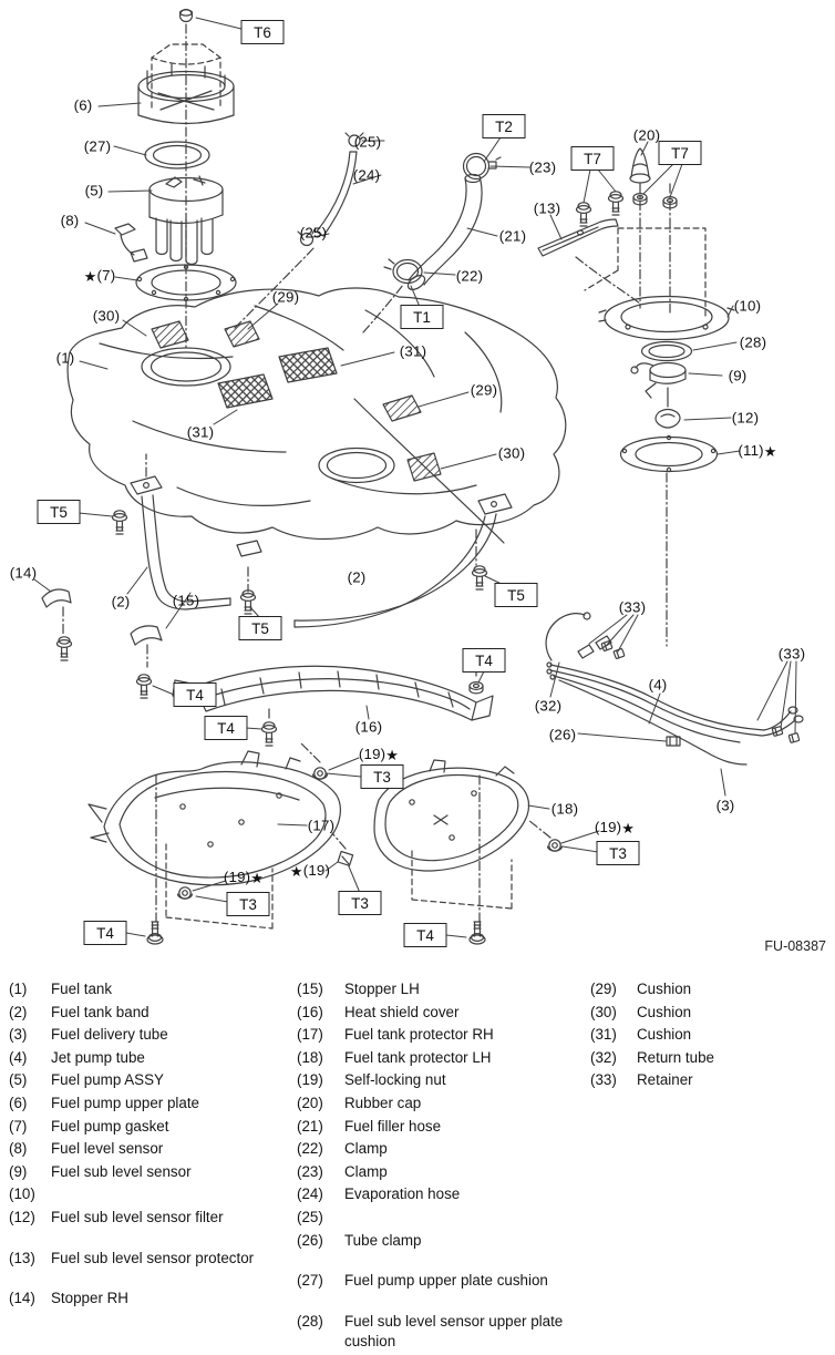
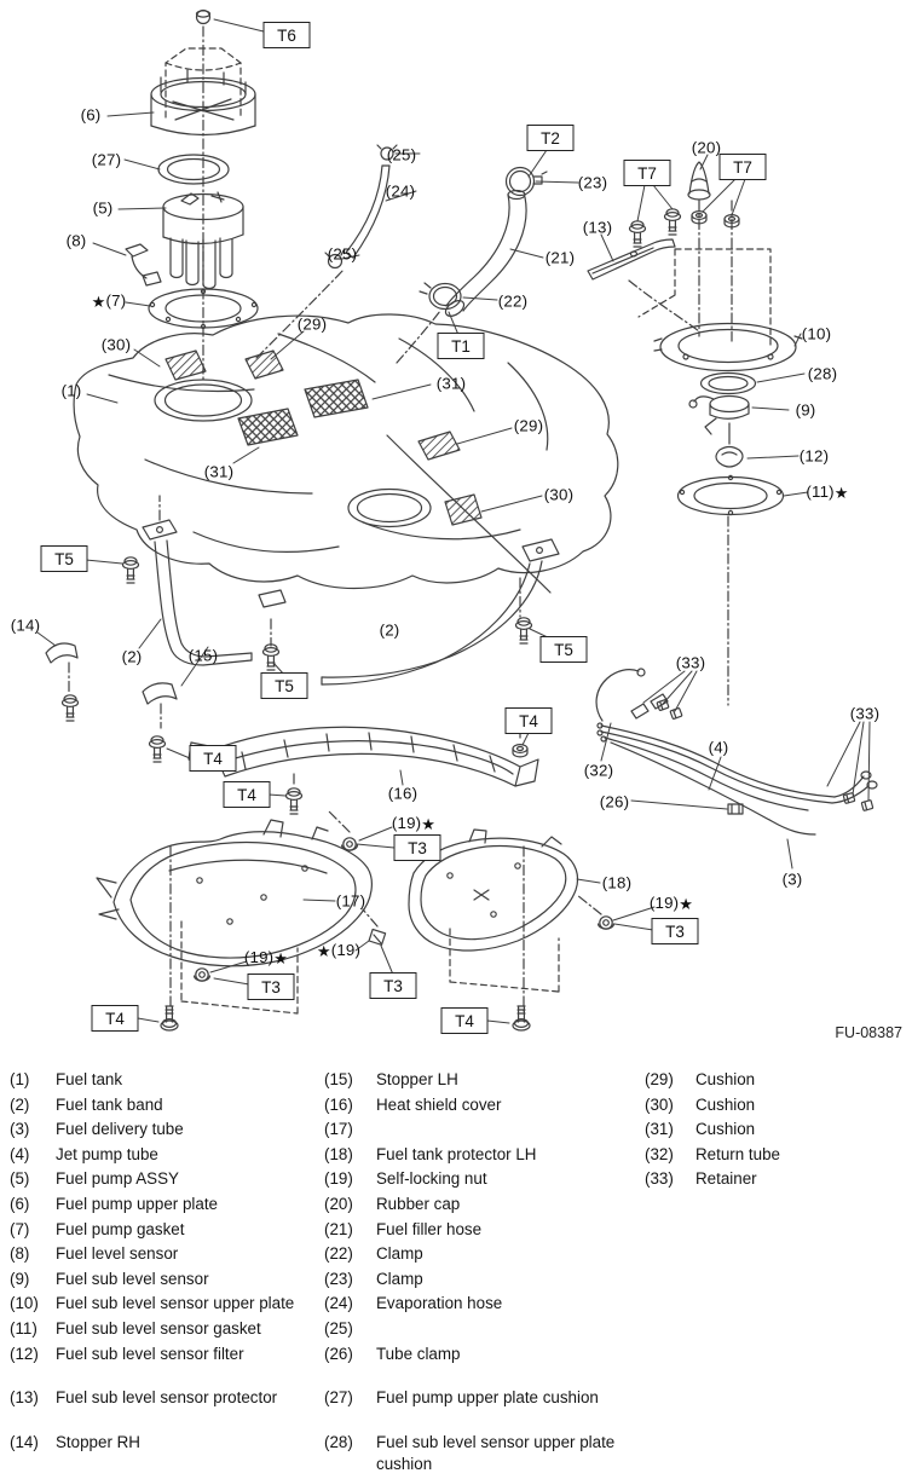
  (6)
  (27)
  (5)
  (8)
  ★(7)
  (25)
  (24)
  (23)
  (25)
  (21)
  (22)
  (20)
  (13)
  (10)
  (28)
  (9)
  (12)
  (11)★
  (29)
  (30)
  (1)
  (31)
  (29)
  (31)
  (30)
  (14)
  (2)
  (15)
  (2)
  (16)
  (32)
  (26)
  (33)
  (4)
  (33)
  (3)
  (19)★
  (17)
  (19)★
  ★(19)
  (18)
  (19)★
  T6
  T2
  T1
  T7
  T7
  T5
  T5
  T5
  T4
  T4
  T4
  T3
  T3
  T3
  T3
  T4
  T4
  FU-08387
  (1)
  Fuel tank
  (2)
  Fuel tank band
  (3)
  Fuel delivery tube
  (4)
  Jet pump tube
  (5)
  Fuel pump ASSY
  (6)
  Fuel pump upper plate
  (7)
  Fuel pump gasket
  (8)
  Fuel level sensor
  (9)
  Fuel sub level sensor
  (10)
+ Fuel sub level sensor upper plate
+ (11)
+ Fuel sub level sensor gasket
  (12)
  Fuel sub level sensor filter
  (13)
  Fuel sub level sensor protector
  (14)
  Stopper RH
  (15)
  Stopper LH
  (16)
  Heat shield cover
  (17)
- Fuel tank protector RH
  (18)
  Fuel tank protector LH
  (19)
  Self-locking nut
  (20)
  Rubber cap
  (21)
  Fuel filler hose
  (22)
  Clamp
  (23)
  Clamp
  (24)
  Evaporation hose
  (25)
  (26)
  Tube clamp
  (27)
  Fuel pump upper plate cushion
  (28)
  Fuel sub level sensor upper plate cushion
  (29)
  Cushion
  (30)
  Cushion
  (31)
  Cushion
  (32)
  Return tube
  (33)
  Retainer
